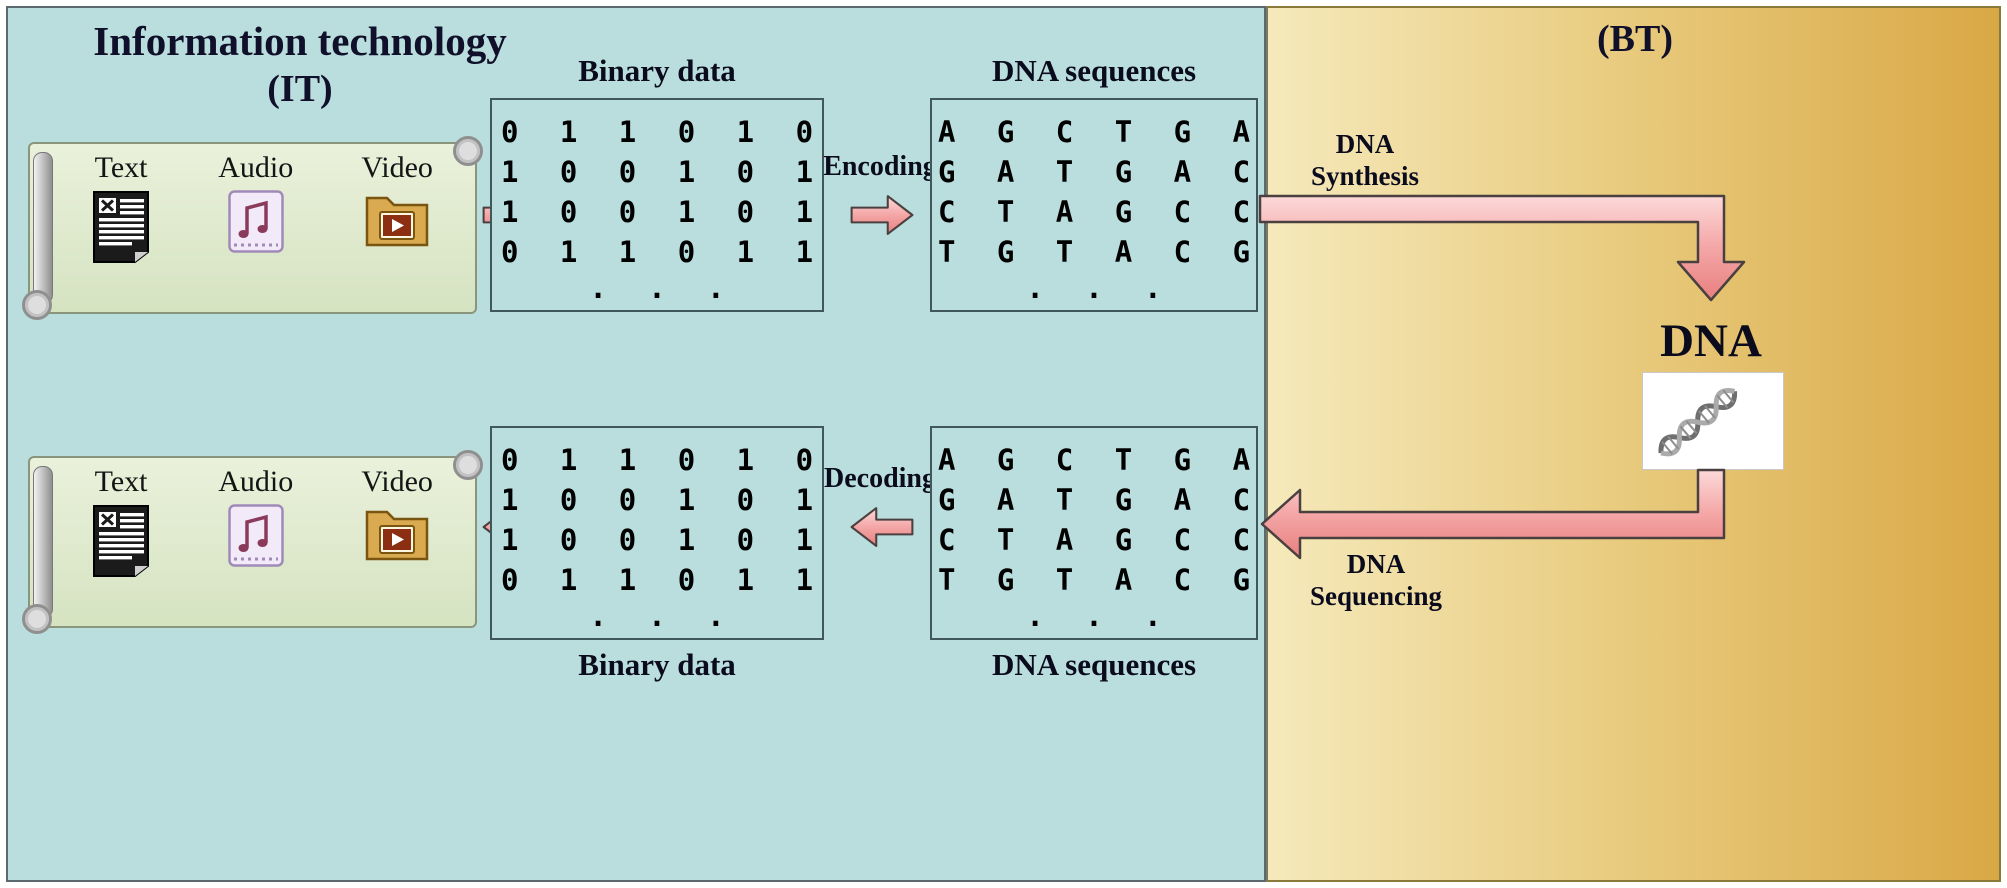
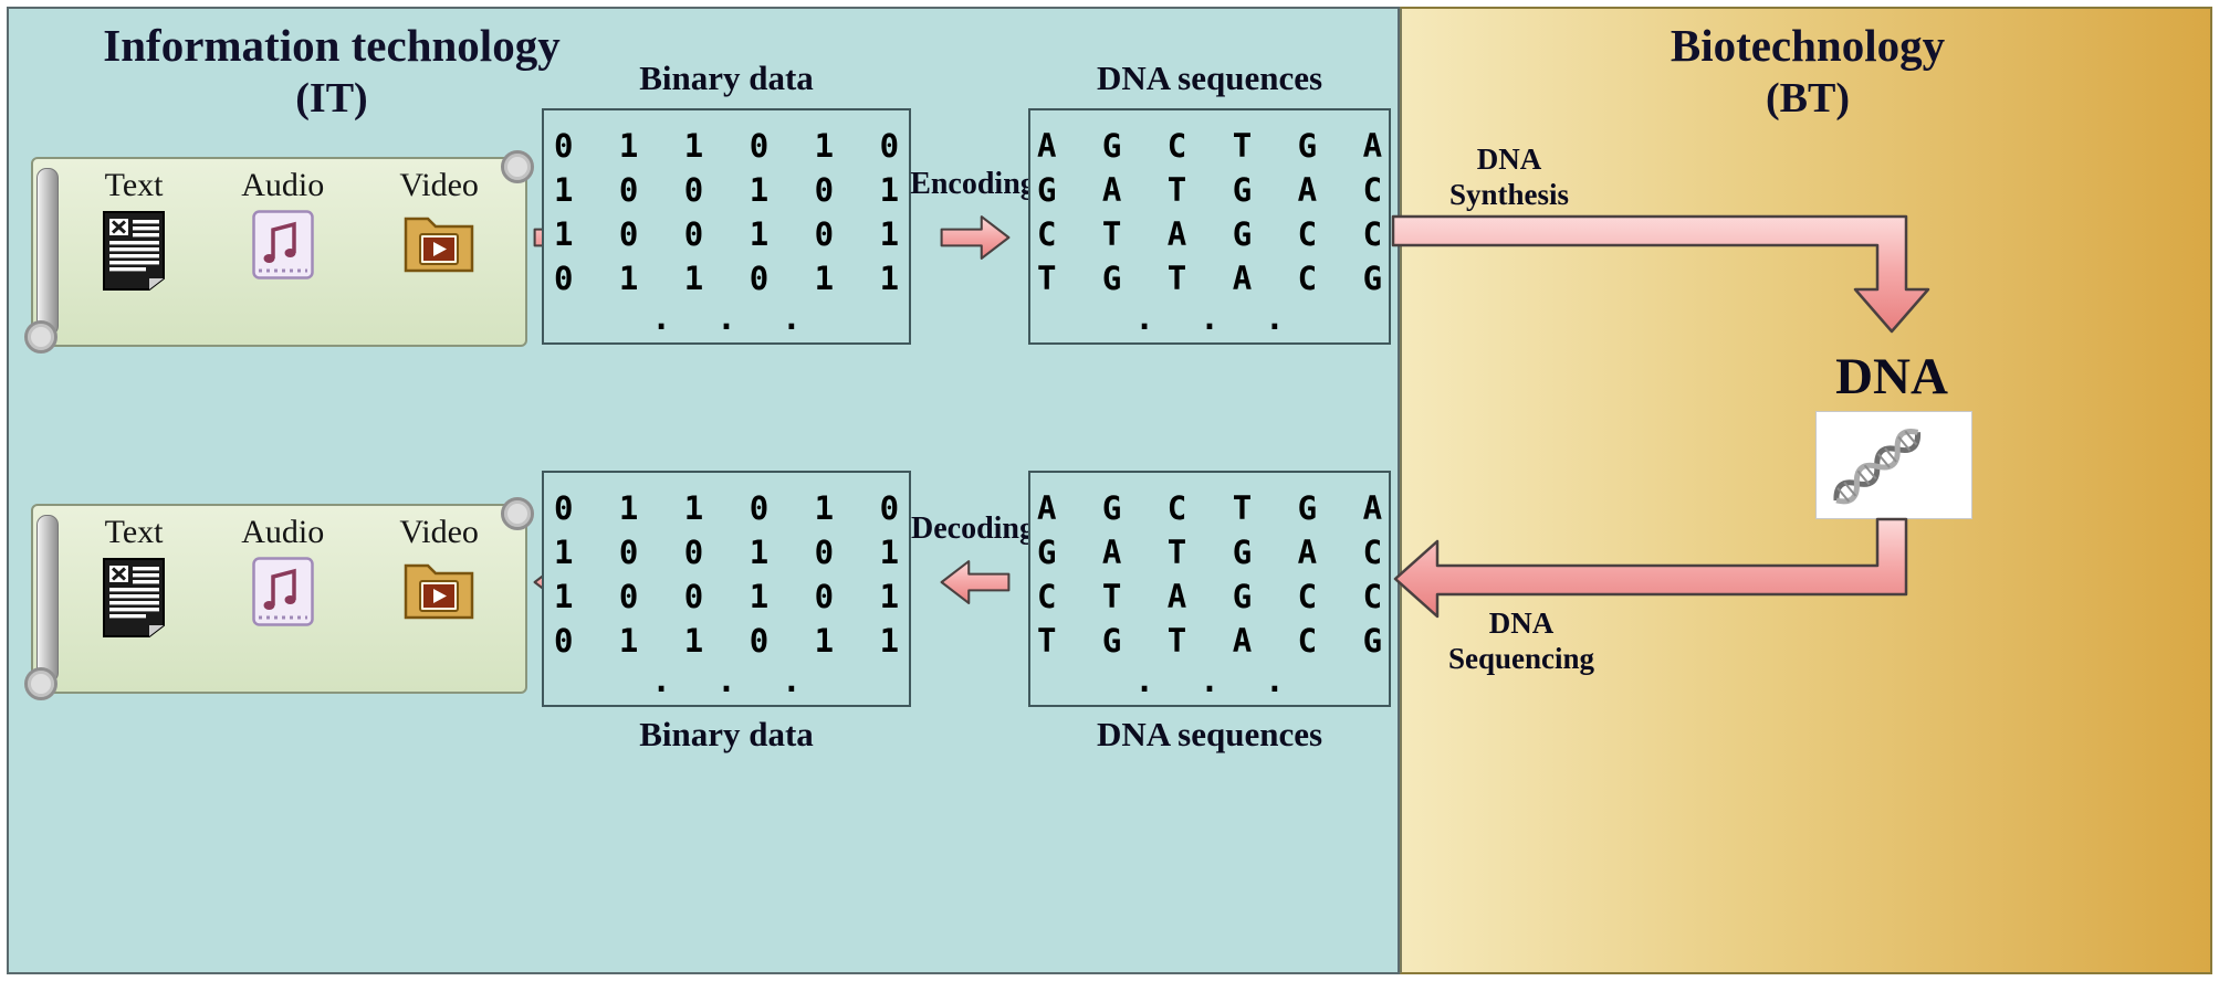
  Information technology
  (IT)
+ Biotechnology
  (BT)
  Text
  Audio
  Video
  Binary data
  0 1 1 0 1 0
  1 0 0 1 0 1
  1 0 0 1 0 1
  0 1 1 0 1 1
  . . .
  Encodin
  DNA sequences
  A G C T G A
  G A T G A C
  C T A G C C
  T G T A C G
  . . .
  DNA
  Synthesis
  DNA
  DNA
  Sequencing
  Text
  Audio
  Video
  0 1 1 0 1 0
  1 0 0 1 0 1
  1 0 0 1 0 1
  0 1 1 0 1 1
  . . .
  Binary data
  Decoding
  A G C T G A
  G A T G A C
  C T A G C C
  T G T A C G
  . . .
  DNA sequences
